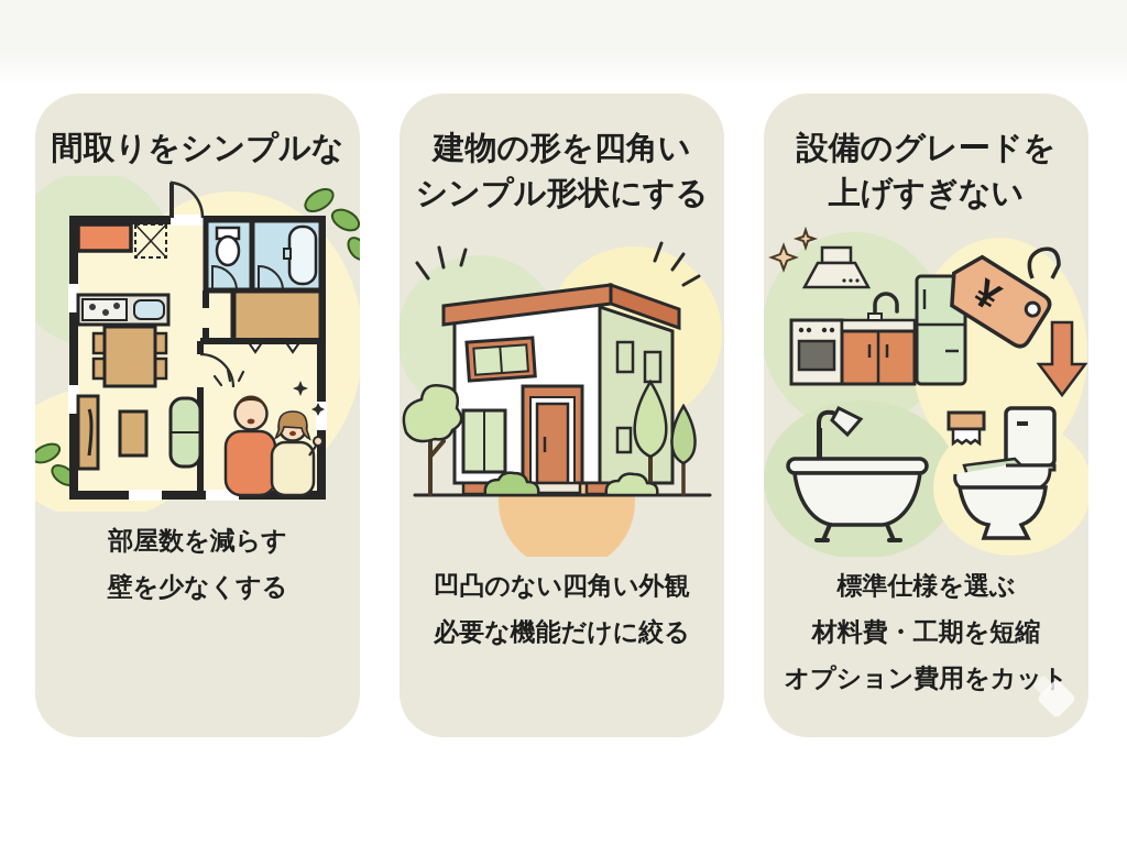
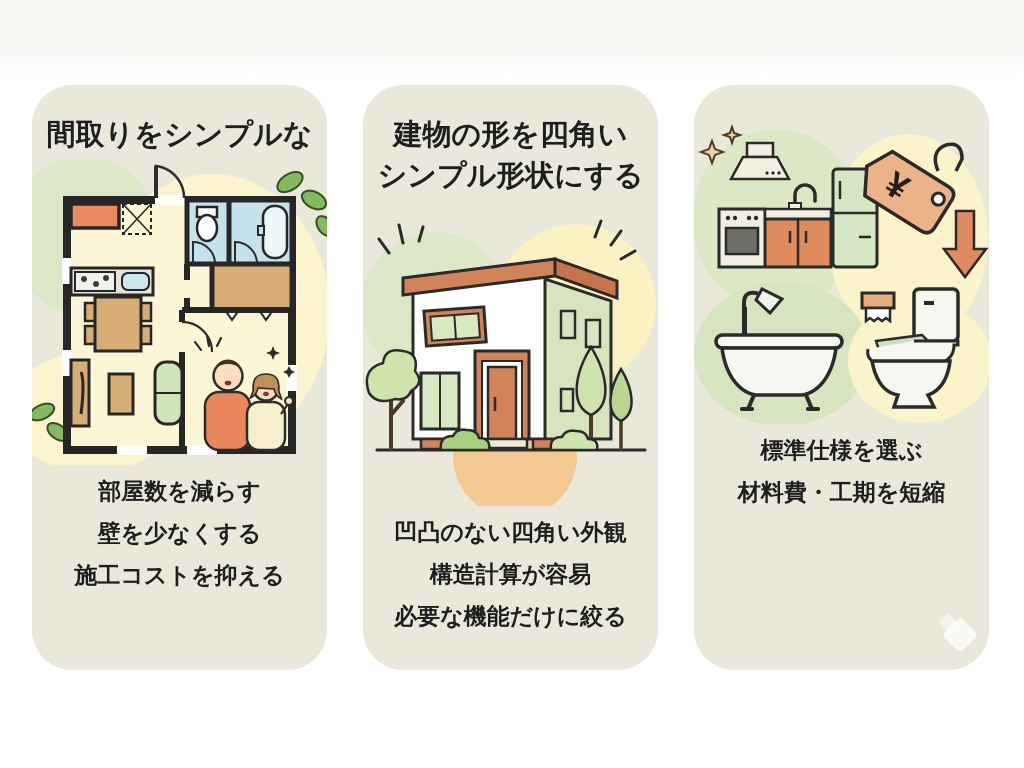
  間取りをシンプルな
  部屋数を減らす
  壁を少なくする
+ 施工コストを抑える
  建物の形を四角い
  シンプル形状にする
  凹凸のない四角い外観
+ 構造計算が容易
  必要な機能だけに絞る
- 設備のグレードを
- 上げすぎない
  標準仕様を選ぶ
  材料費・工期を短縮
- オプション費用をカット
